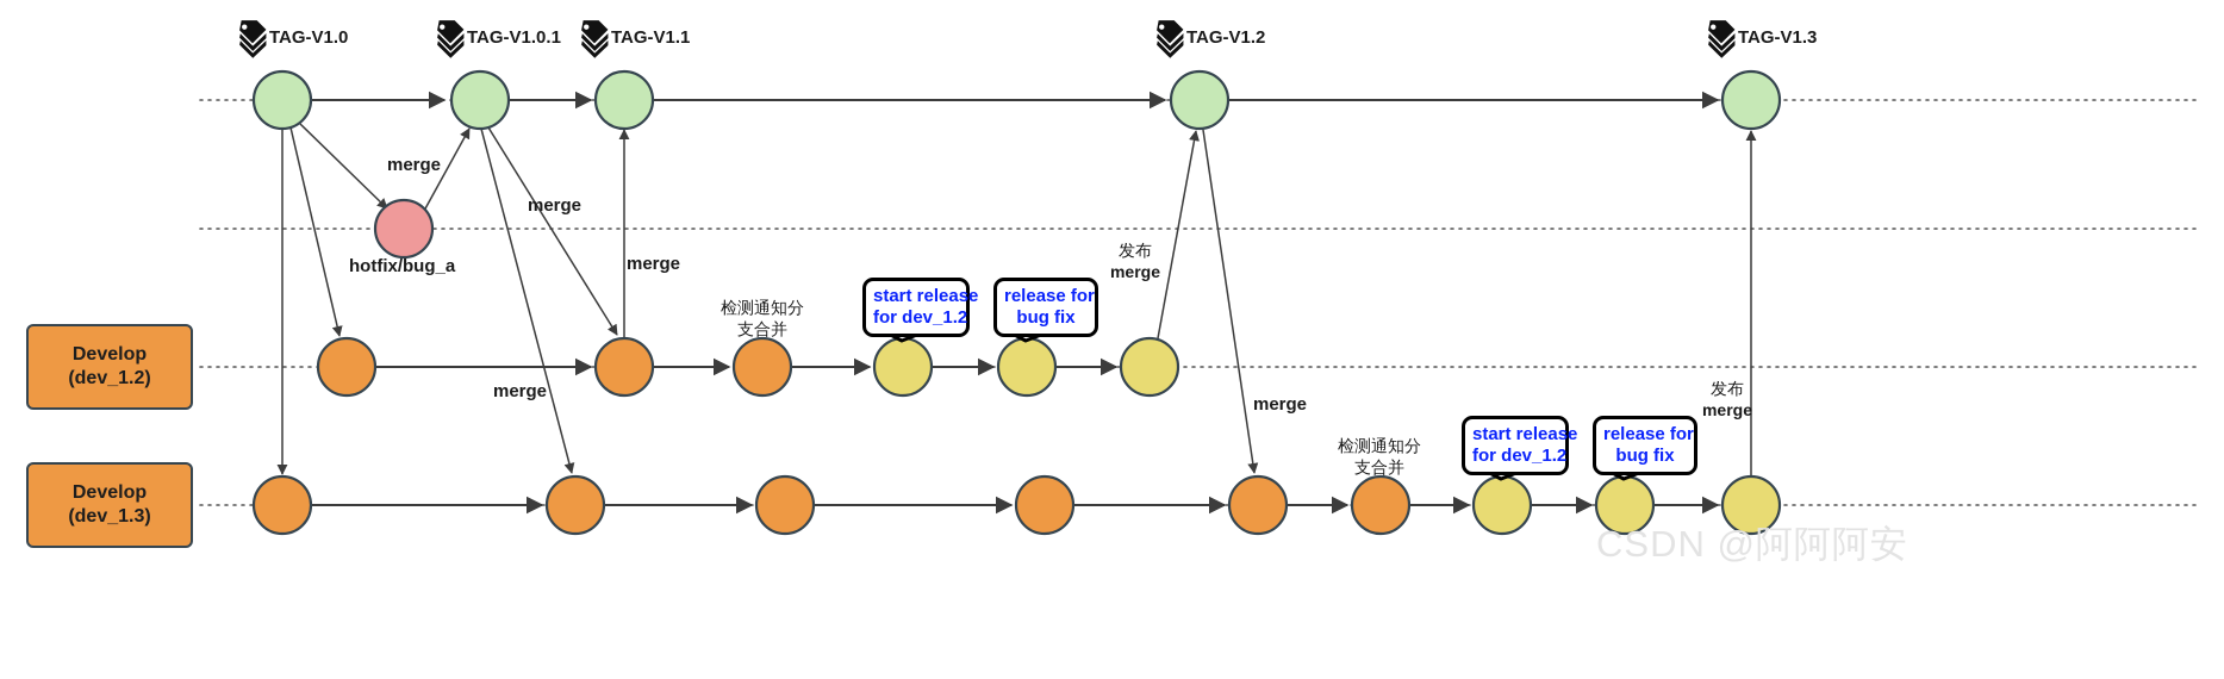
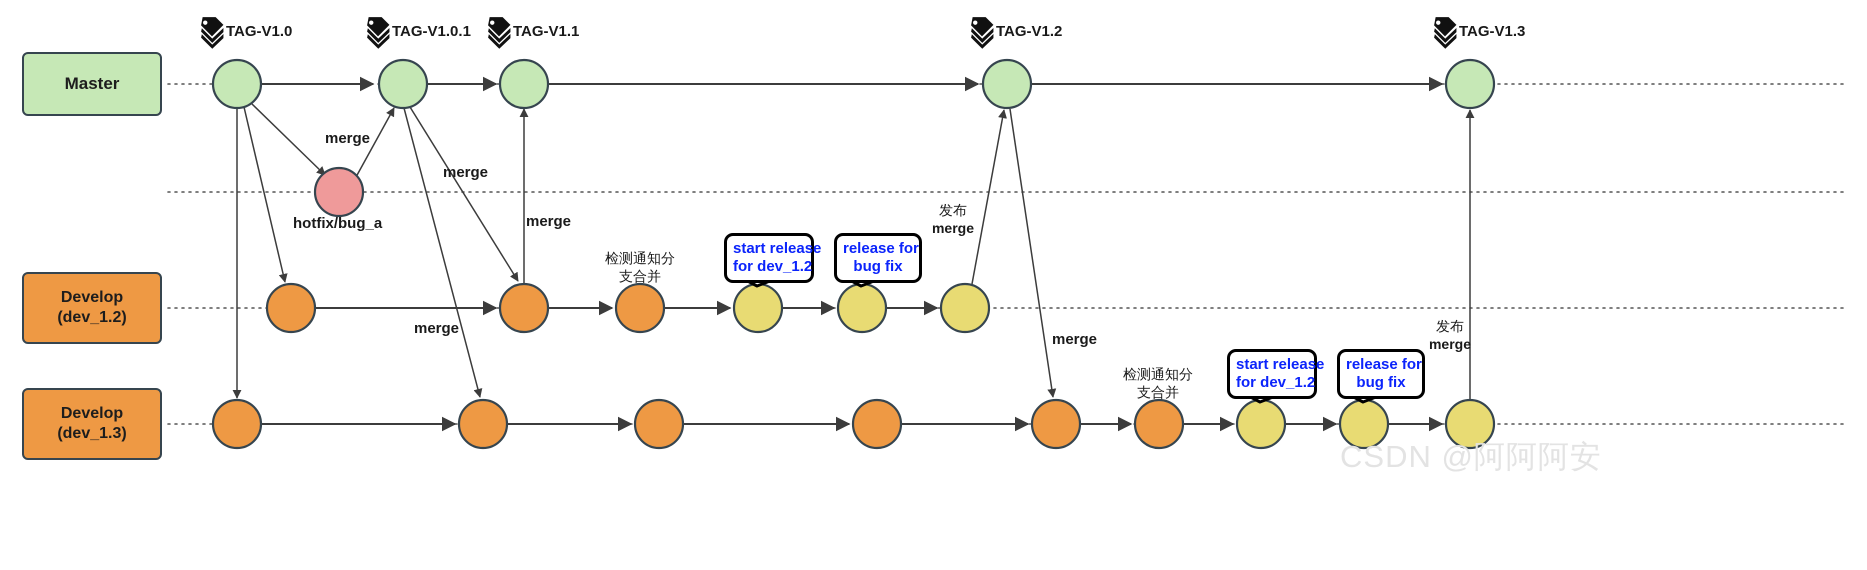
+ Master
  Develop
  (dev_1.2)
  Develop
  (dev_1.3)
  TAG-V1.0
  TAG-V1.0.1
  TAG-V1.1
  TAG-V1.2
  TAG-V1.3
  merge
  merge
  merge
  merge
  merge
  hotfix/bug_a
  检测通知分
  支合并
  发布
  merge
  检测通知分
  支合并
  发布
  merge
  start release
  for dev_1.2
  release for
  bug fix
  start release
  for dev_1.2
  release for
  bug fix
  CSDN @阿阿阿安
